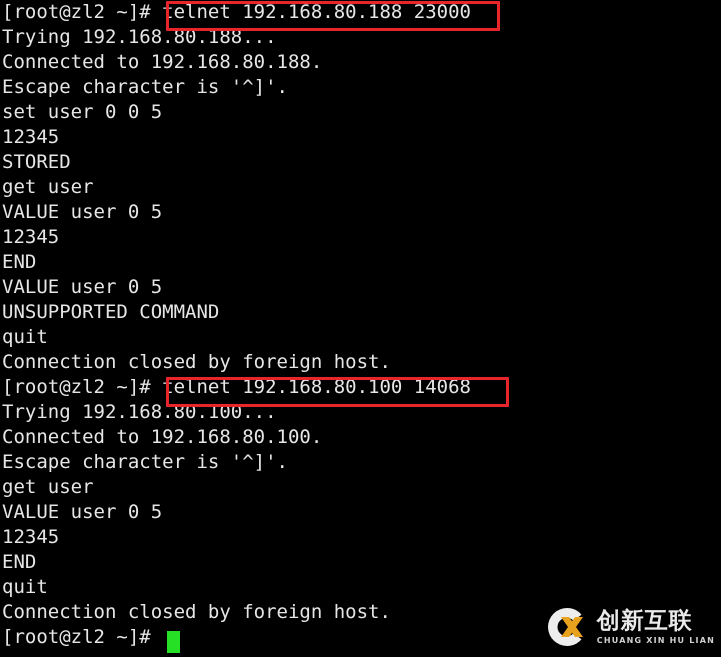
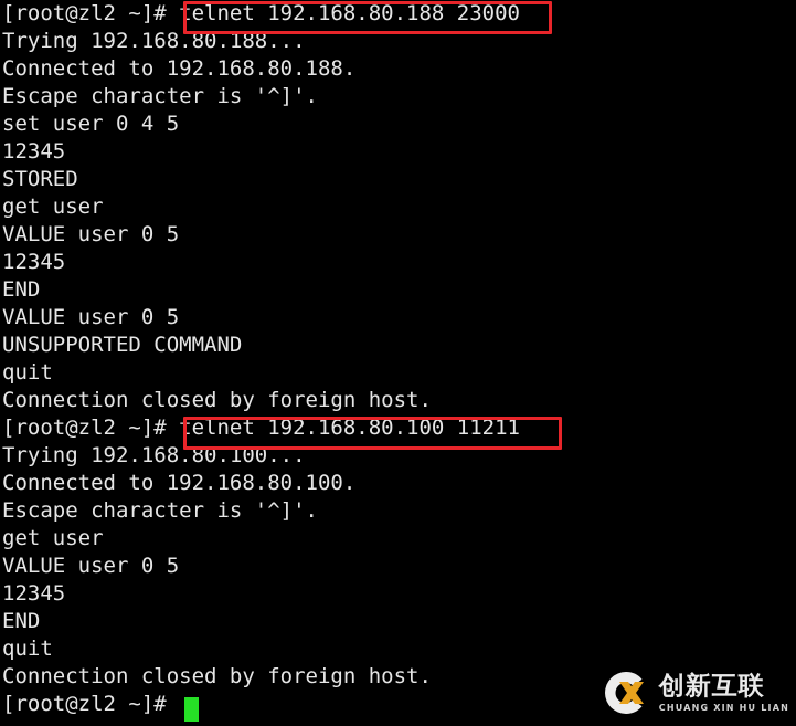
  [root@zl2 ~]# telnet 192.168.80.188 23000
  Trying 192.168.80.188...
  Connected to 192.168.80.188.
  Escape character is '^]'.
- set user 0 0 5
+ set user 0 4 5
  12345
  STORED
  get user
  VALUE user 0 5
  12345
  END
  VALUE user 0 5
  UNSUPPORTED COMMAND
  quit
  Connection closed by foreign host.
- [root@zl2 ~]# telnet 192.168.80.100 14068
+ [root@zl2 ~]# telnet 192.168.80.100 11211
  Trying 192.168.80.100...
  Connected to 192.168.80.100.
  Escape character is '^]'.
  get user
  VALUE user 0 5
  12345
  END
  quit
  Connection closed by foreign host.
  [root@zl2 ~]#
  创新互联
  CHUANG XIN HU LIAN
